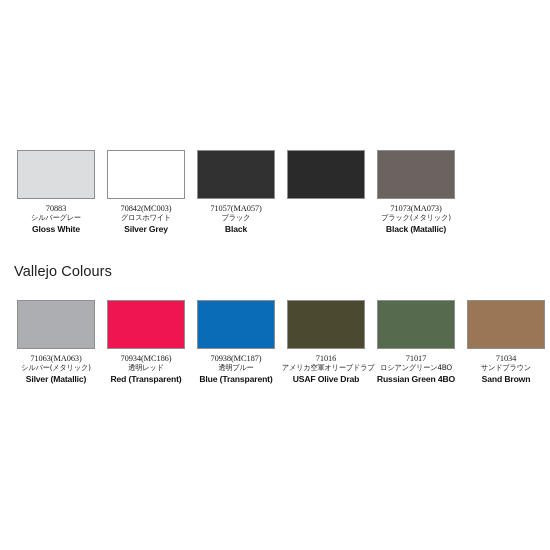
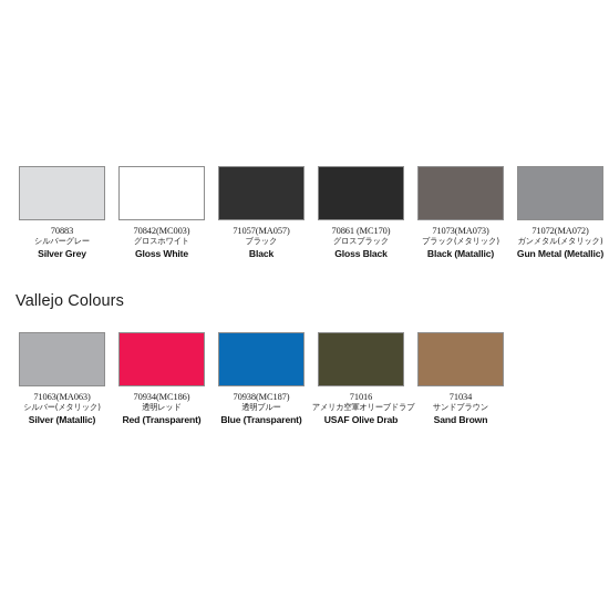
  70883
  シルバーグレー
- Gloss White
+ Silver Grey
  70842(MC003)
  グロスホワイト
- Silver Grey
+ Gloss White
  71057(MA057)
  ブラック
  Black
+ 70861 (MC170)
+ グロスブラック
+ Gloss Black
  71073(MA073)
  ブラック(メタリック)
  Black (Matallic)
+ 71072(MA072)
+ ガンメタル(メタリック)
+ Gun Metal (Metallic)
  Vallejo Colours
  71063(MA063)
  シルバー(メタリック)
  Silver (Matallic)
  70934(MC186)
  透明レッド
  Red (Transparent)
  70938(MC187)
  透明ブルー
  Blue (Transparent)
  71016
  アメリカ空軍オリーブドラ
  USAF Olive Drab
- 71017
- ロシアングリーン4BO
- Russian Green 4BO
  71034
  サンドブラウン
  Sand Brown
